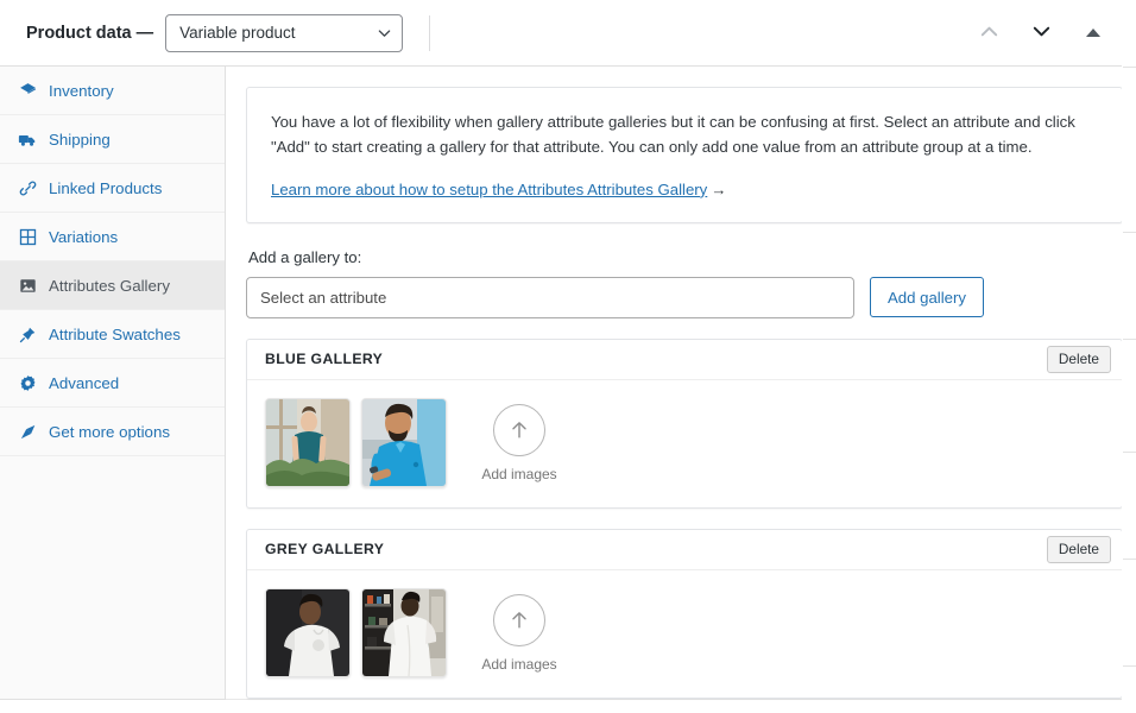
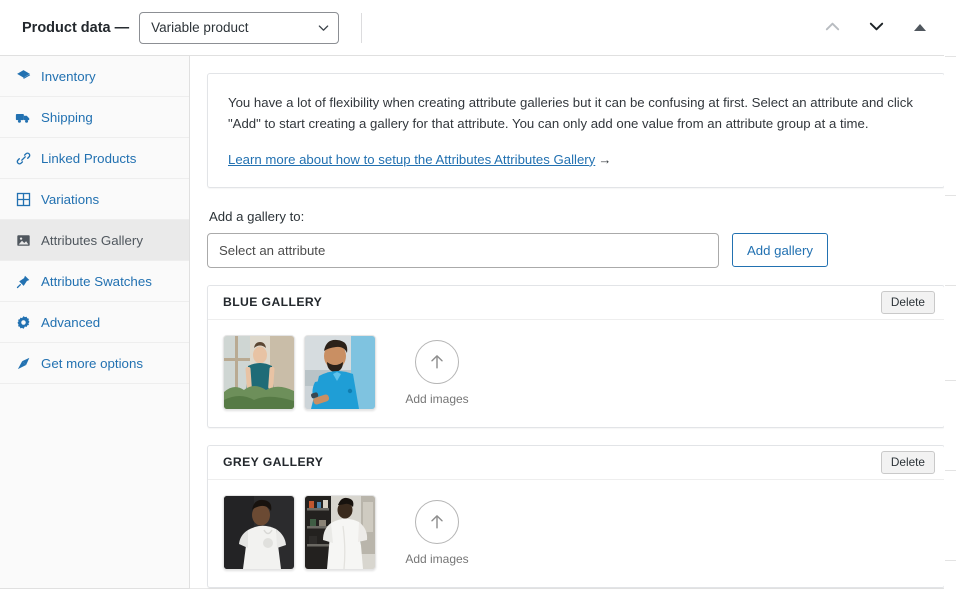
  Product data —
  Variable product
  Inventory
  Shipping
  Linked Products
  Variations
  Attributes Gallery
  Attribute Swatches
  Advanced
  Get more options
- You have a lot of flexibility when gallery attribute galleries but it can be confusing at first. Select an attribute and click "Add" to start creating a gallery for that attribute. You can only add one value from an attribute group at a time.
+ You have a lot of flexibility when creating attribute galleries but it can be confusing at first. Select an attribute and click "Add" to start creating a gallery for that attribute. You can only add one value from an attribute group at a time.
  Learn more about how to setup the Attributes Attributes Gallery →
  Add a gallery to:
  Select an attribute
  Add gallery
  BLUE GALLERY
  Delete
  Add images
  GREY GALLERY
  Delete
  Add images
